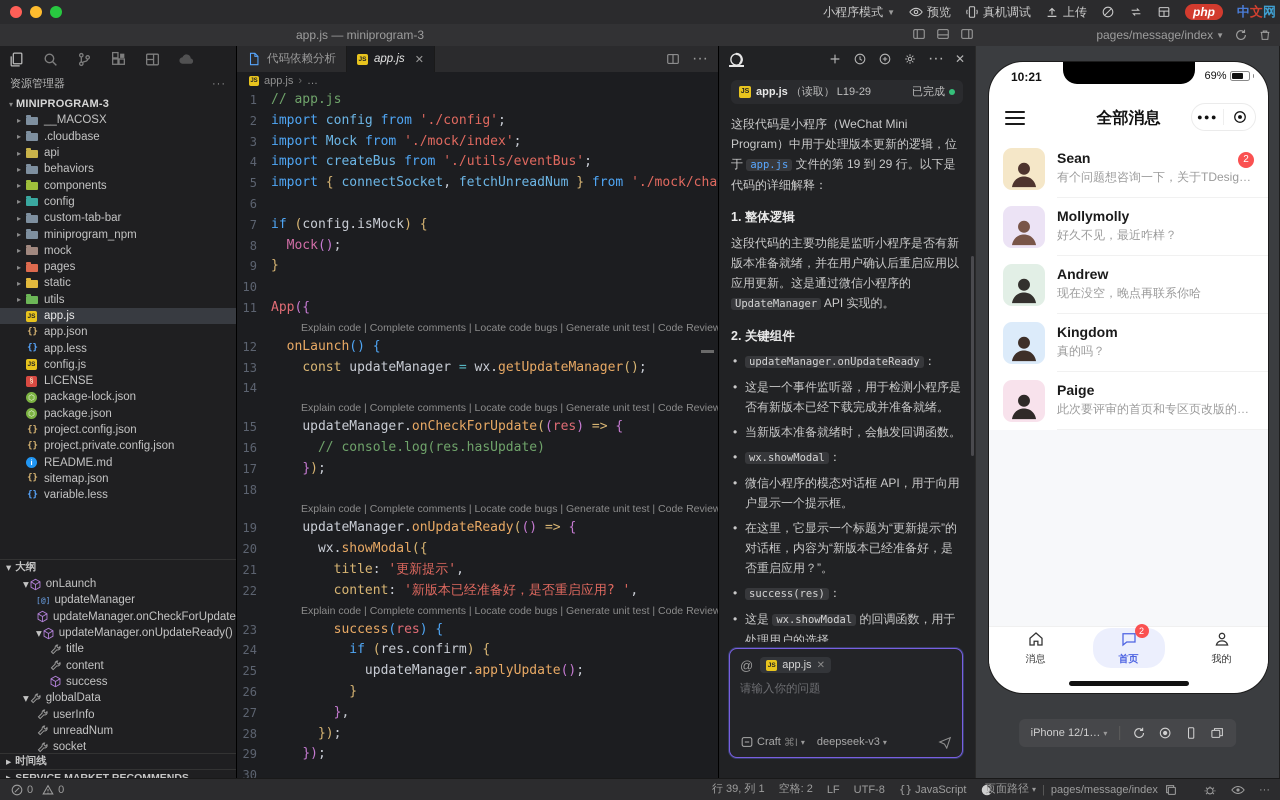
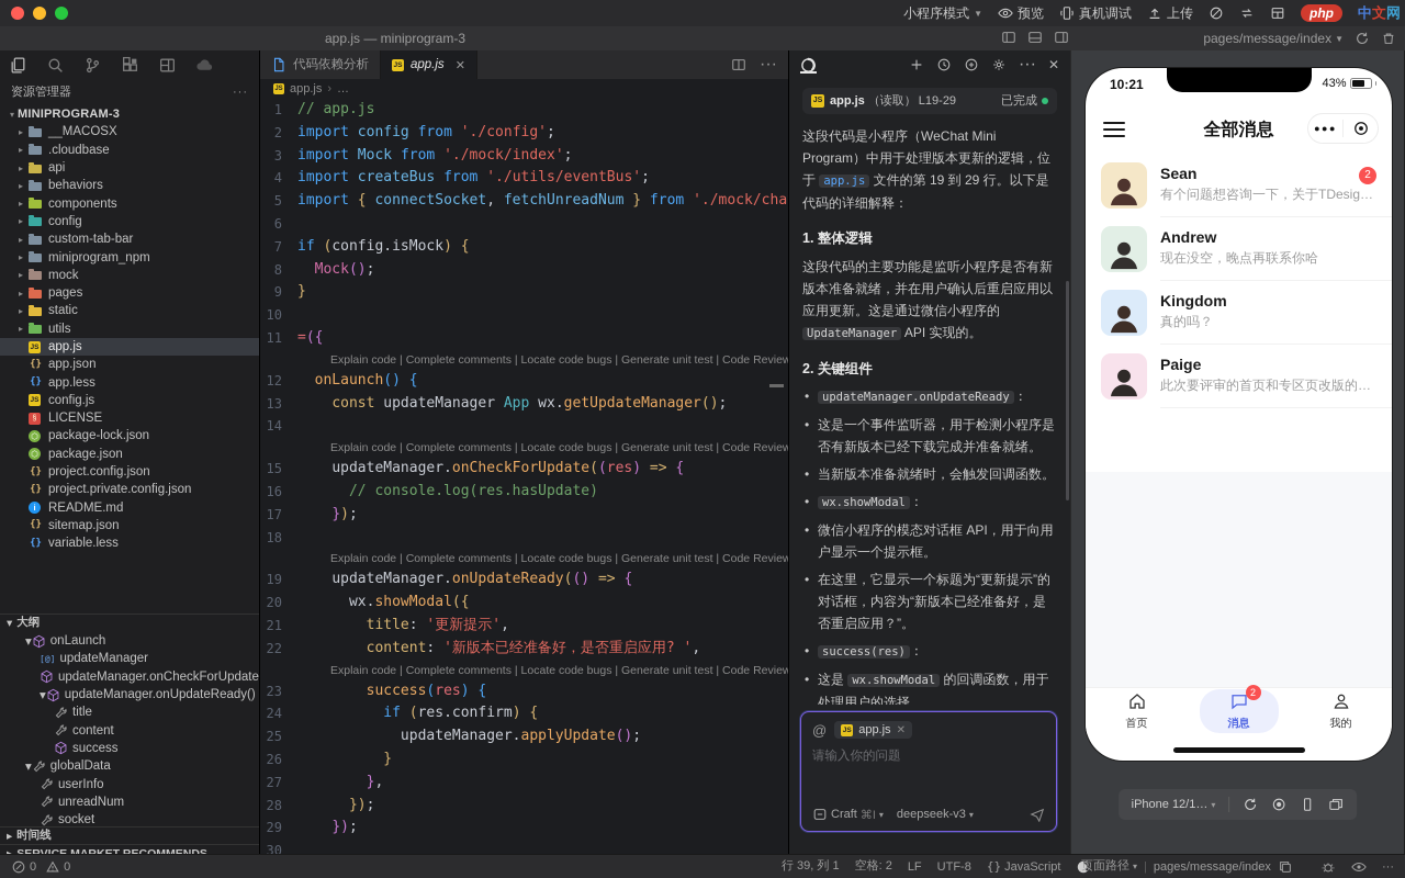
  小程序模式
  ▼
  预览
  真机调试
  上传
  php
  中文网
  app.js — miniprogram-3
  pages/message/index
  ▼
  资源管理器
  ···
  ▾
  MINIPROGRAM-3
  ▸
  __MACOSX
  ▸
  .cloudbase
  ▸
  api
  ▸
  behaviors
  ▸
  components
  ▸
  config
  ▸
  custom-tab-bar
  ▸
  miniprogram_npm
  ▸
  mock
  ▸
  pages
  ▸
  static
  ▸
  utils
  app.js
  {}
  app.json
  {}
  app.less
  config.js
  LICENSE
  ⬡
  package-lock.json
  ⬡
  package.json
  {}
  project.config.json
  {}
  project.private.config.json
  i
  README.md
  {}
  sitemap.json
  {}
  variable.less
  ▾
  大纲
  ▾
  onLaunch
  [@]
  updateManager
  updateManager.onCheckForUpdate
  ▾
  updateManager.onUpdateReady()
  title
  content
  success
  ▾
  globalData
  userInfo
  unreadNum
  socket
  ▸
  时间线
  代码依赖分析
  app.js
  ✕
  ···
  app.js
  ›
  …
  1
  // app.js
  2
  import config from './config';
  3
  import Mock from './mock/index';
  4
  import createBus from './utils/eventBus';
  5
  import { connectSocket, fetchUnreadNum } from './mock/cha
  6
  7
  if (config.isMock) {
  8
  Mock();
  9
  }
  10
  11
- App({
+ =({
  Explain code | Complete comments | Locate code bugs | Generate unit test | Code Review
  12
  onLaunch() {
  13
- const updateManager = wx.getUpdateManager();
+ const updateManager App wx.getUpdateManager();
  14
  Explain code | Complete comments | Locate code bugs | Generate unit test | Code Review
  15
  updateManager.onCheckForUpdate((res) => {
  16
  // console.log(res.hasUpdate)
  17
  });
  18
  Explain code | Complete comments | Locate code bugs | Generate unit test | Code Review
  19
  updateManager.onUpdateReady(() => {
  20
  wx.showModal({
  21
  title: '更新提示',
  22
  content: '新版本已经准备好，是否重启应用? ',
  Explain code | Complete comments | Locate code bugs | Generate unit test | Code Review
  23
  success(res) {
  24
  if (res.confirm) {
  25
  updateManager.applyUpdate();
  26
  }
  27
  },
  28
  });
  29
  });
  30
  ···
  ✕
  app.js
  （读取）
  L19-29
  已完成
  这段代码是小程序（WeChat Mini Program）中用于处理版本更新的逻辑，位于 app.js 文件的第 19 到 29 行。以下是代码的详细解释：
  1. 整体逻辑
  这段代码的主要功能是监听小程序是否有新版本准备就绪，并在用户确认后重启应用以应用更新。这是通过微信小程序的 UpdateManager API 实现的。
  2. 关键组件
  updateManager.onUpdateReady ：
  这是一个事件监听器，用于检测小程序是否有新版本已经下载完成并准备就绪。
  当新版本准备就绪时，会触发回调函数。
  wx.showModal ：
  微信小程序的模态对话框 API，用于向用户显示一个提示框。
  在这里，它显示一个标题为“更新提示”的对话框，内容为“新版本已经准备好，是否重启应用？”。
  success(res) ：
  这是 wx.showModal 的回调函数，用于处理用户的选择。
  @
  app.js
  ✕
  请输入你的问题
  Craft
  ⌘I
  ▾
  deepseek-v3
  ▾
  10:21
- 69%
+ 43%
  全部消息
  ●●●
  Sean
  有个问题想咨询一下，关于TDesign组
  2
- Mollymolly
- 好久不见，最近咋样？
  Andrew
  现在没空，晚点再联系你哈
  Kingdom
  真的吗？
  Paige
  此次要评审的首页和专区页改版的交互
- 消息
+ 首页
  2
- 首页
+ 消息
  我的
  iPhone 12/1…
  ▾
  0
  0
  行 39, 列 1
  空格: 2
  LF
  UTF-8
  {}
  JavaScript
  页面路径
  ▾
  |
  pages/message/index
  ···
